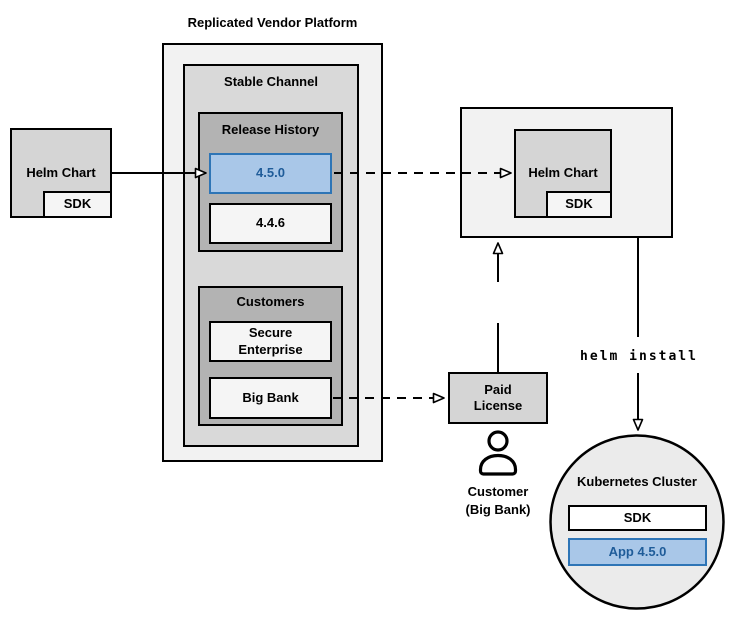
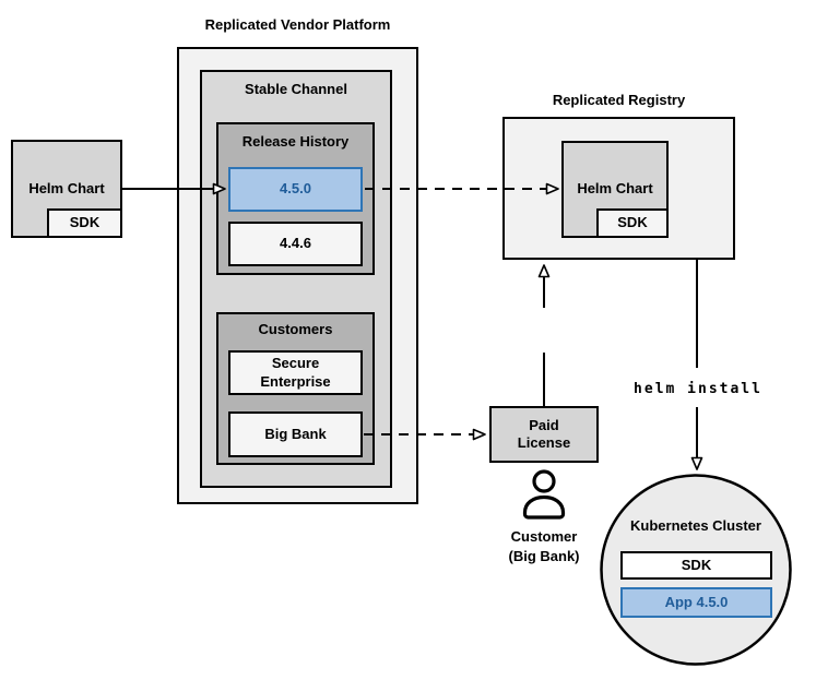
  Replicated Vendor Platform
  Stable Channel
  Release History
  4.5.0
  4.4.6
  Customers
  Secure Enterprise
  Big Bank
  Helm Chart
  SDK
+ Replicated Registry
  Helm Chart
  SDK
  Paid License
  Customer
  (Big Bank)
  Kubernetes Cluster
  SDK
  App 4.5.0
  helm install
